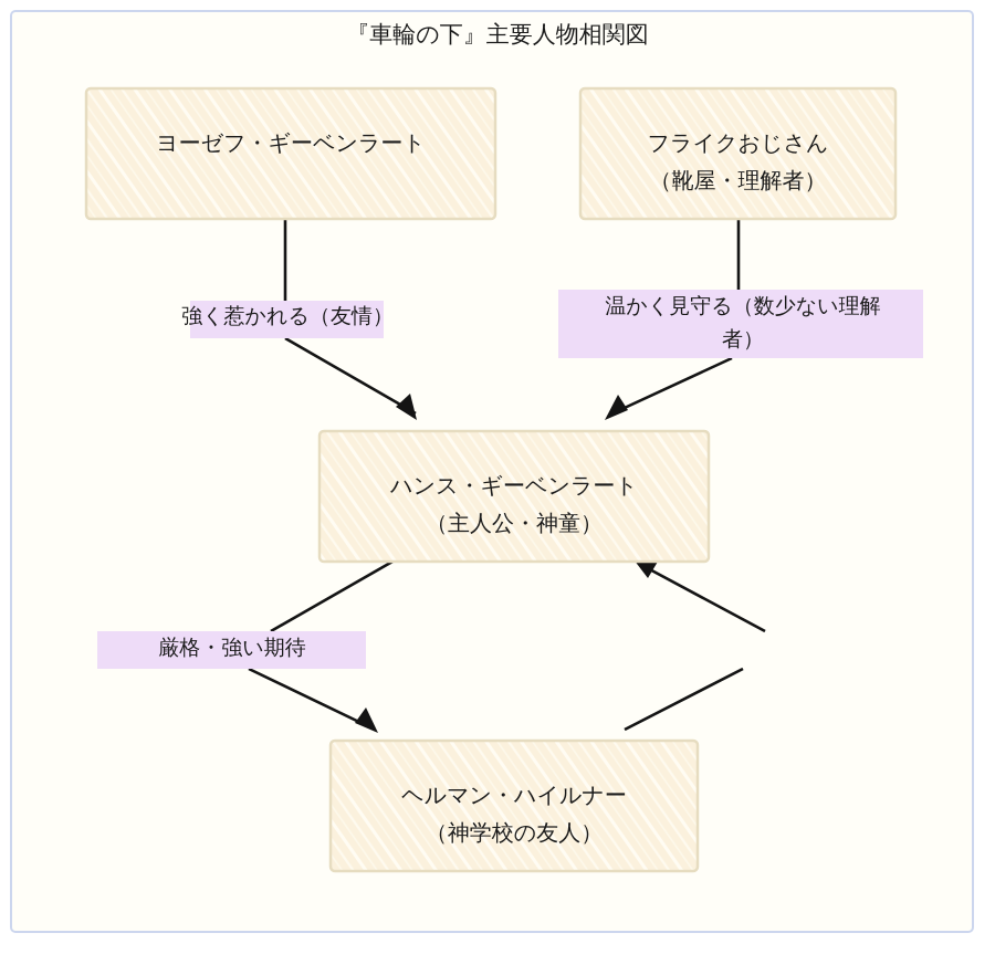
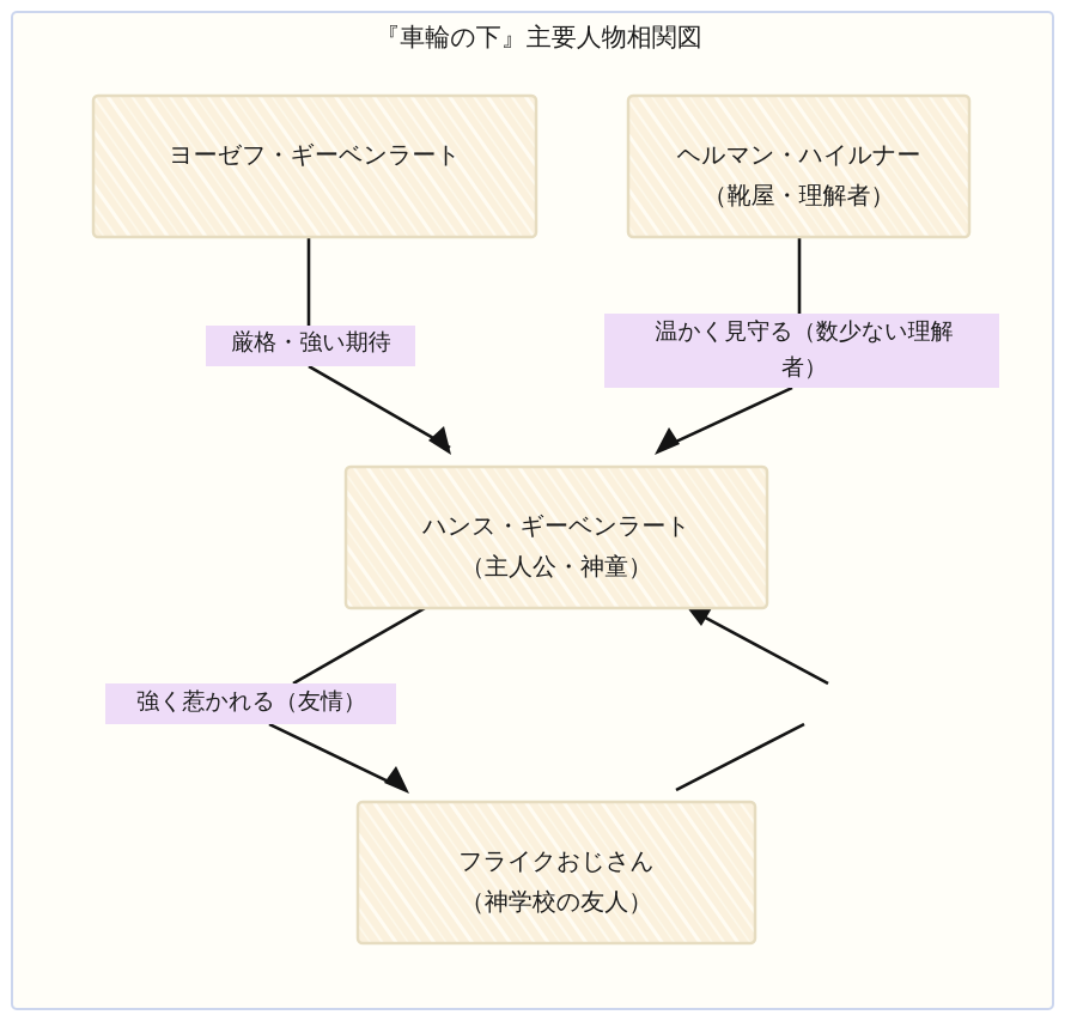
  『車輪の下』主要人物相関図
  ヨーゼフ・ギーベンラート
- フライクおじさん
+ ヘルマン・ハイルナー
  （靴屋・理解者）
  ハンス・ギーベンラート
  （主人公・神童）
- ヘルマン・ハイルナー
+ フライクおじさん
  （神学校の友人）
- 強く惹かれる（友情）
+ 厳格・強い期待
  温かく見守る（数少ない理解者）
- 厳格・強い期待
+ 強く惹かれる（友情）
